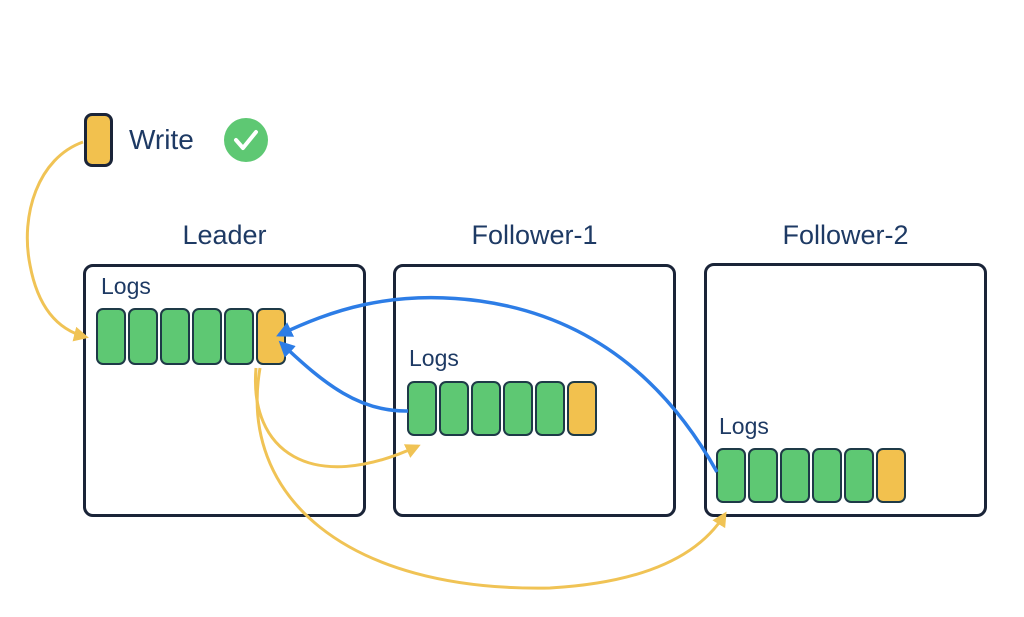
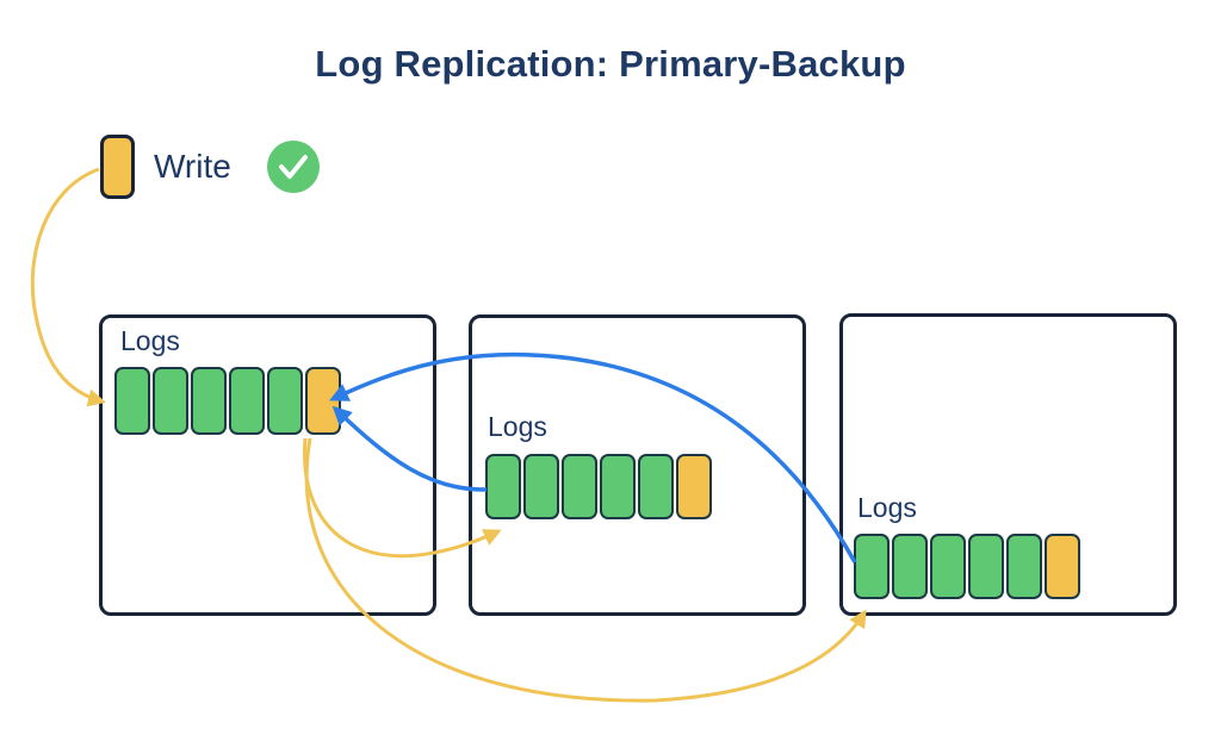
+ Log Replication: Primary-Backup
  Write
- Leader
- Follower-1
- Follower-2
  Logs
  Logs
  Logs
